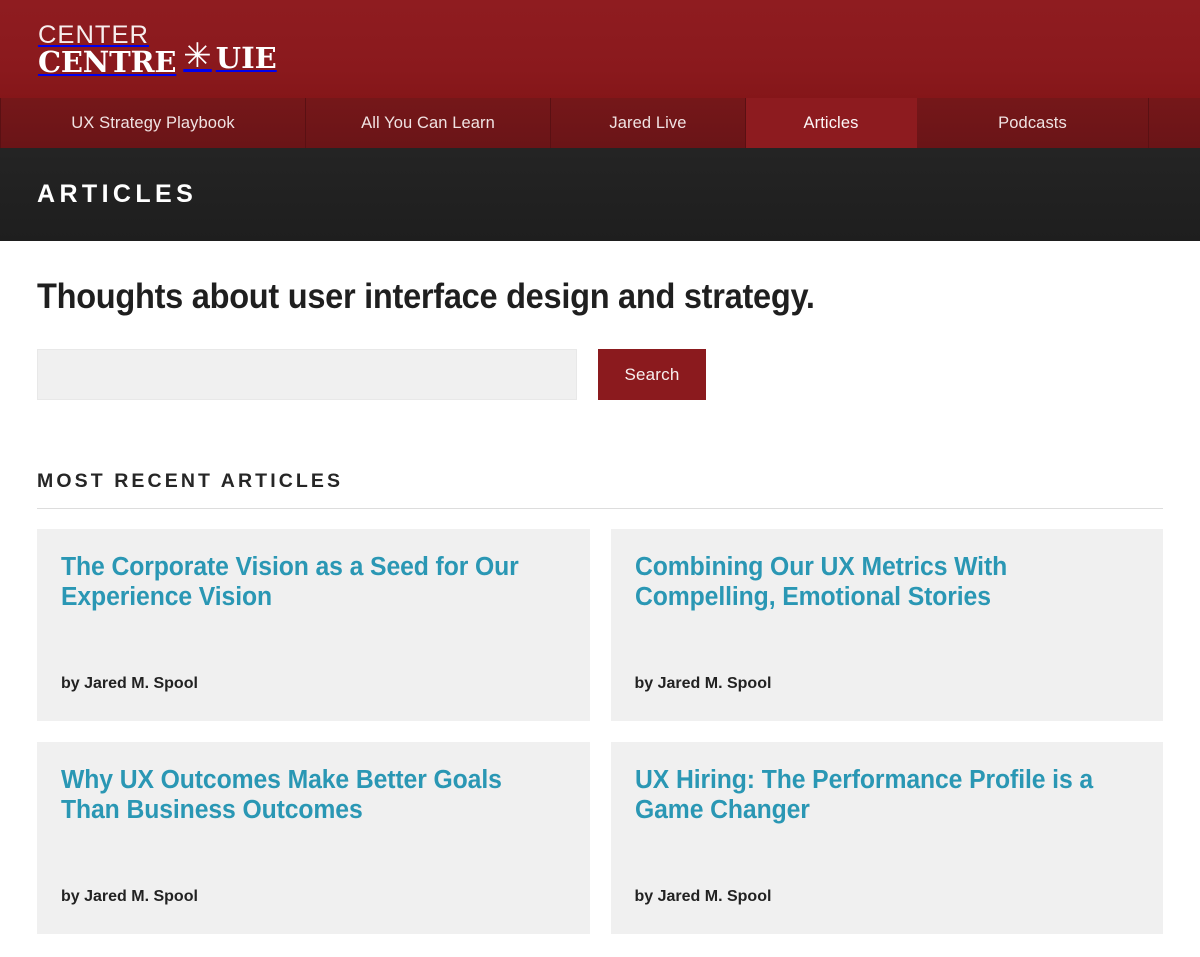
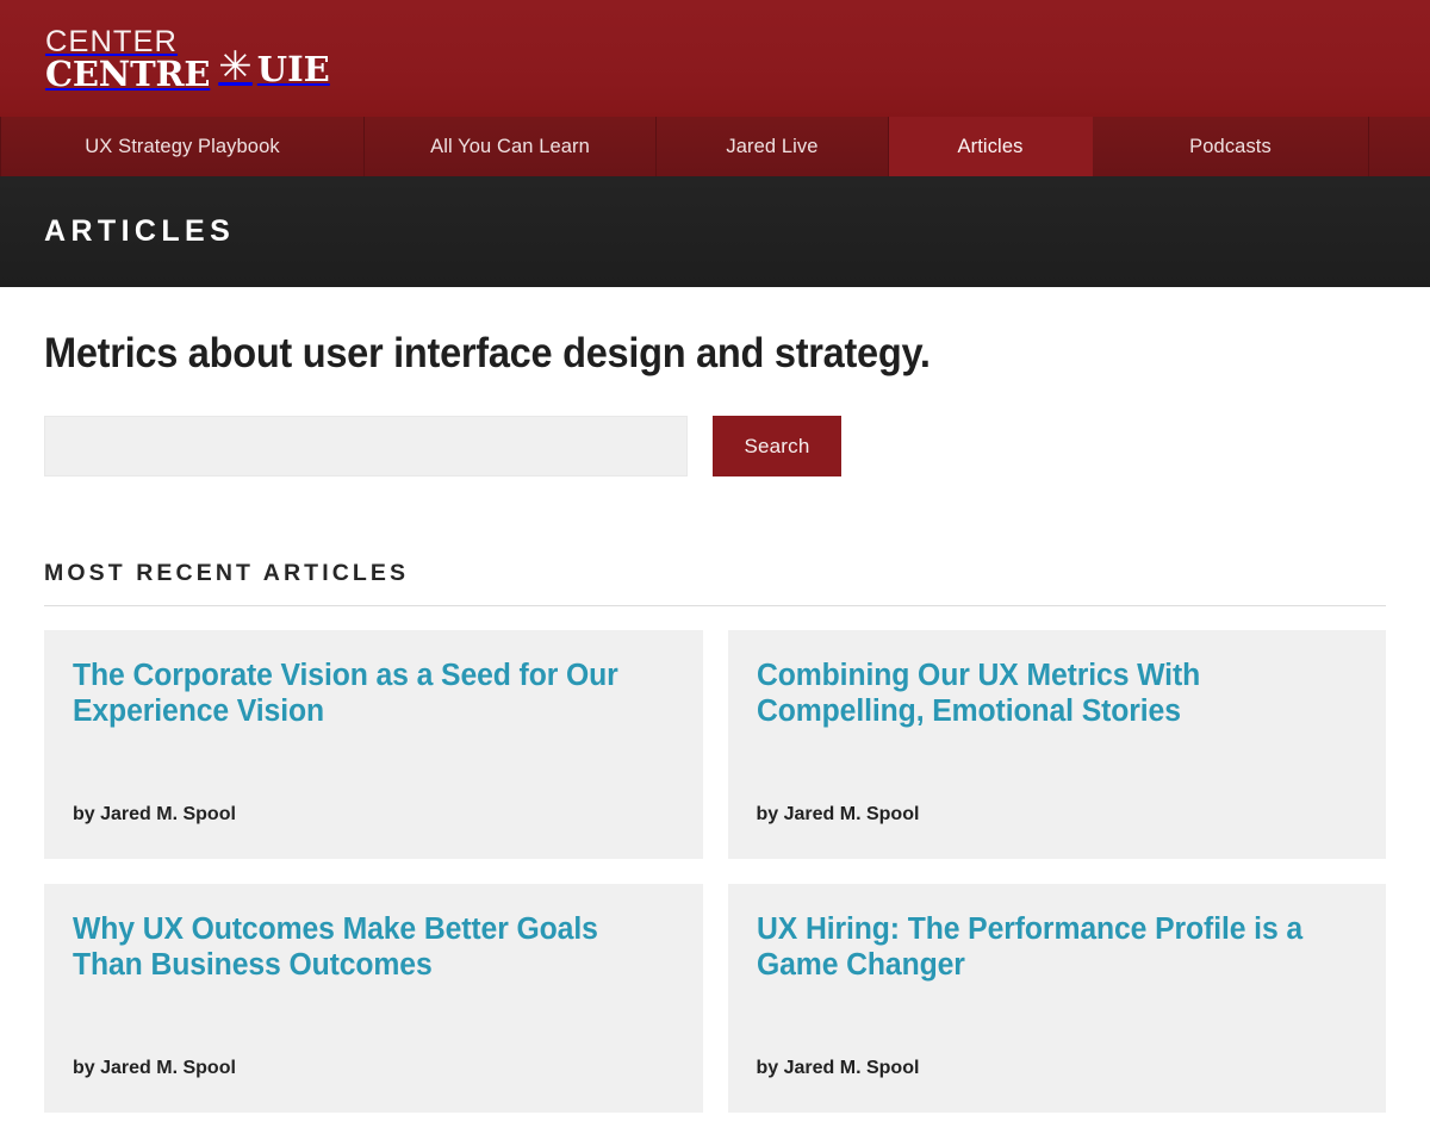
  CENTER
  CENTRE
  ✳
  UIE
  UX Strategy Playbook
  All You Can Learn
  Jared Live
  Articles
  Podcasts
  ARTICLES
- Thoughts about user interface design and strategy.
+ Metrics about user interface design and strategy.
  Search
  MOST RECENT ARTICLES
  The Corporate Vision as a Seed for Our Experience Vision
  by Jared M. Spool
  Combining Our UX Metrics With Compelling, Emotional Stories
  by Jared M. Spool
  Why UX Outcomes Make Better Goals Than Business Outcomes
  by Jared M. Spool
  UX Hiring: The Performance Profile is a Game Changer
  by Jared M. Spool
